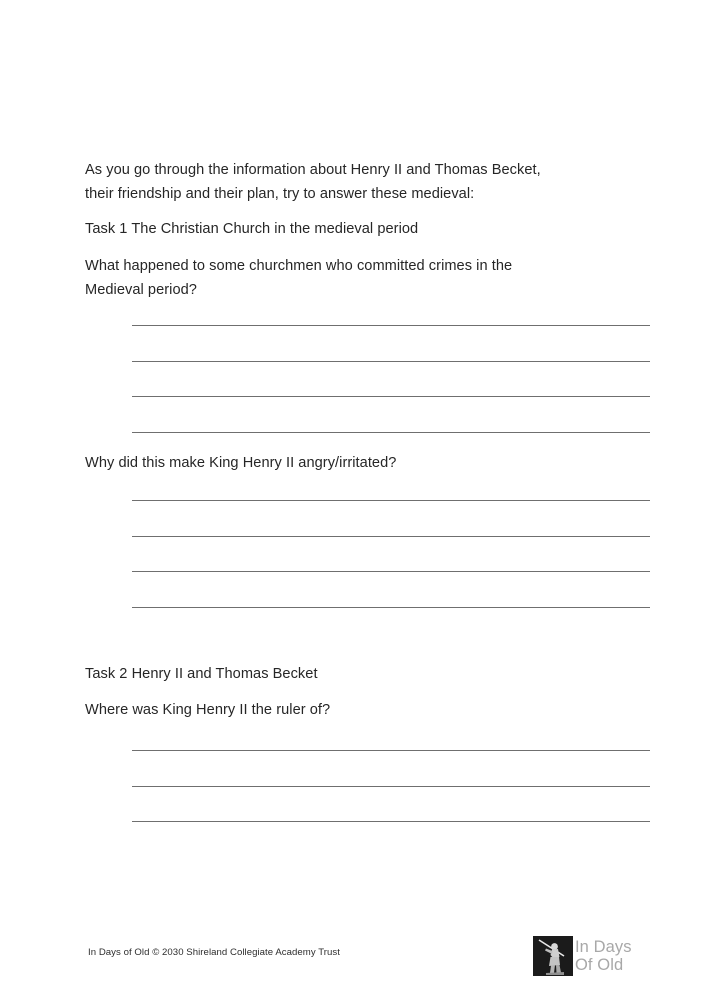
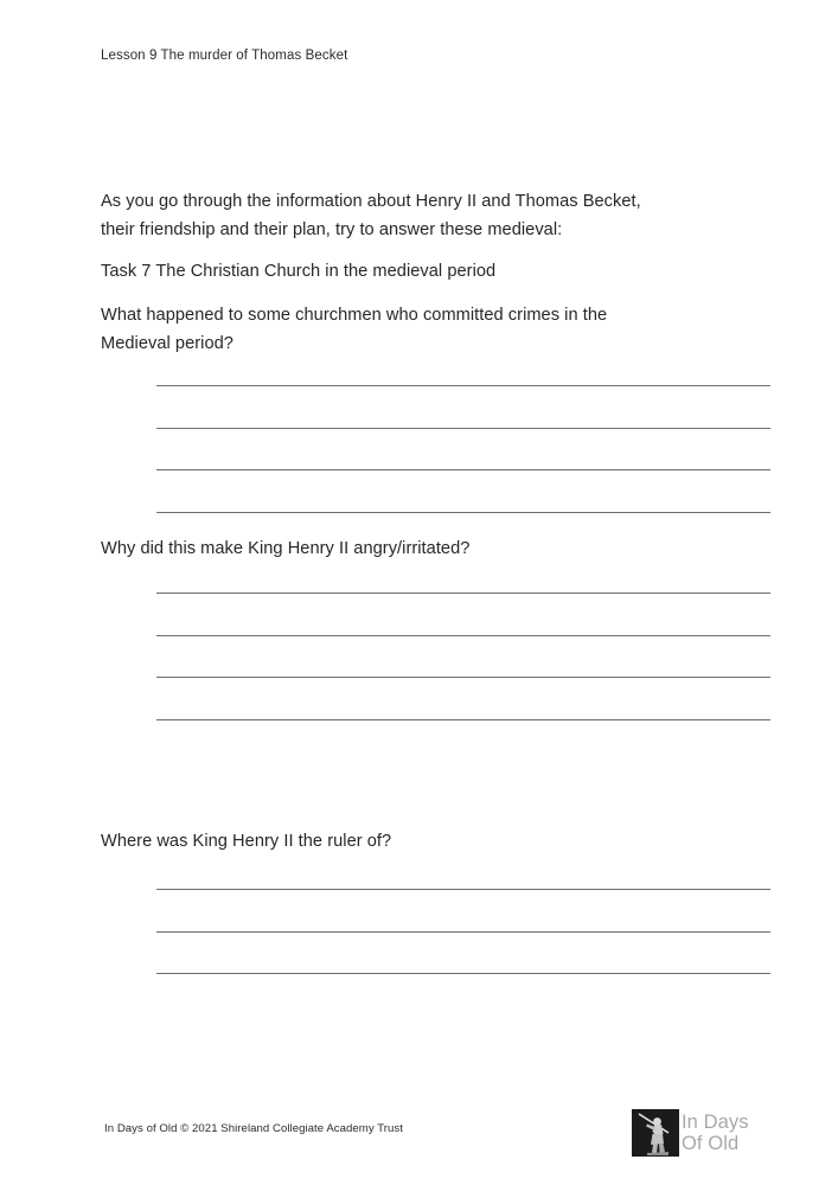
+ Lesson 9 The murder of Thomas Becket
  As you go through the information about Henry II and Thomas Becket,
  their friendship and their plan, try to answer these medieval:
- Task 1 The Christian Church in the medieval period
+ Task 7 The Christian Church in the medieval period
  What happened to some churchmen who committed crimes in the
  Medieval period?
  Why did this make King Henry II angry/irritated?
- Task 2 Henry II and Thomas Becket
  Where was King Henry II the ruler of?
- In Days of Old © 2030 Shireland Collegiate Academy Trust
+ In Days of Old © 2021 Shireland Collegiate Academy Trust
  In Days
  Of Old
